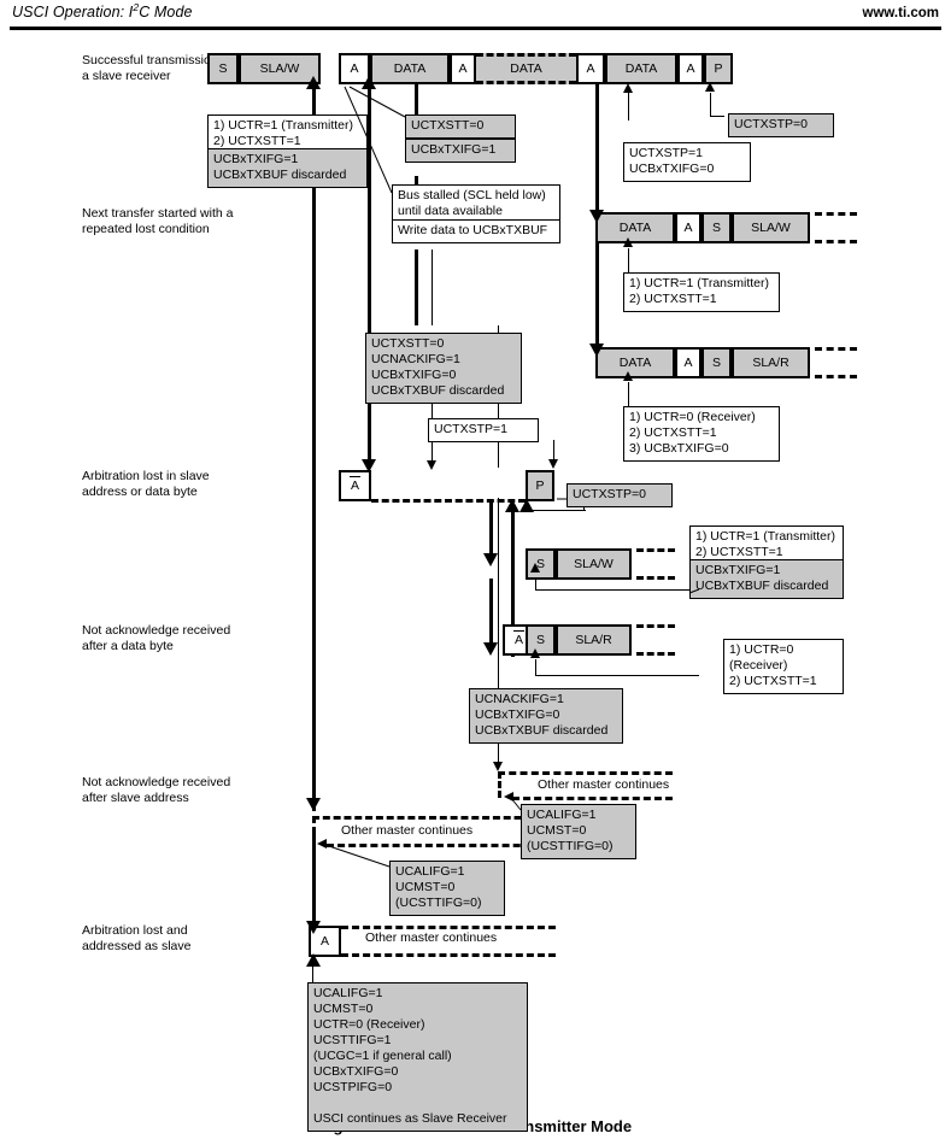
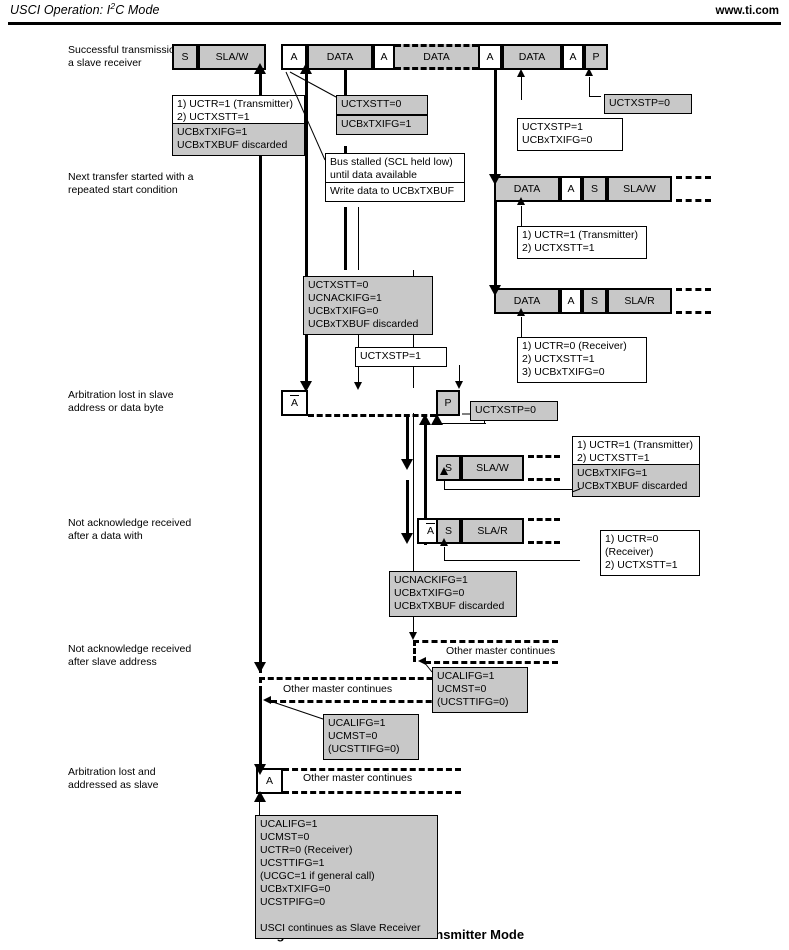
  USCI Operation: I2C Mode
  www.ti.com
  Successful transmissi a slave receiver
- Next transfer started with a repeated lost condition
+ Next transfer started with a repeated start condition
  Arbitration lost in slave address or data byte
- Not acknowledge received after a data byte
+ Not acknowledge received after a data with
  Not acknowledge received after slave address
  Arbitration lost and addressed as slave
  S
  SLA/W
  A
  DATA
  A
  DATA
  A
  DATA
  A
  P
  DATA
  A
  S
  SLA/W
  DATA
  A
  S
  SLA/R
  A
  P
  S
  SLA/W
  A
  S
  SLA/R
  Other master continues
  Other master continues
  A
  Other master continues
  1) UCTR=1 (Transmitter)
  2) UCTXSTT=1
  UCBxTXIFG=1
  UCBxTXBUF discarded
  UCTXSTT=0
  UCBxTXIFG=1
  Bus stalled (SCL held low)
  until data available
  Write data to UCBxTXBUF
  UCTXSTP=1
  UCBxTXIFG=0
  UCTXSTP=0
  1) UCTR=1 (Transmitter)
  2) UCTXSTT=1
  1) UCTR=0 (Receiver)
  2) UCTXSTT=1
  3) UCBxTXIFG=0
  UCTXSTT=0
  UCNACKIFG=1
  UCBxTXIFG=0
  UCBxTXBUF discarded
  UCTXSTP=1
  UCTXSTP=0
  1) UCTR=1 (Transmitter)
  2) UCTXSTT=1
  UCBxTXIFG=1
  UCBxTXBUF discarded
  1) UCTR=0 (Receiver)
  2) UCTXSTT=1
  UCNACKIFG=1
  UCBxTXIFG=0
  UCBxTXBUF discarded
  UCALIFG=1
  UCMST=0
  (UCSTTIFG=0)
  UCALIFG=1
  UCMST=0
  (UCSTTIFG=0)
  UCALIFG=1
  UCMST=0
  UCTR=0 (Receiver)
  UCSTTIFG=1
  (UCGC=1 if general call)
  UCBxTXIFG=0
  UCSTPIFG=0
  USCI continues as Slave Receiver
